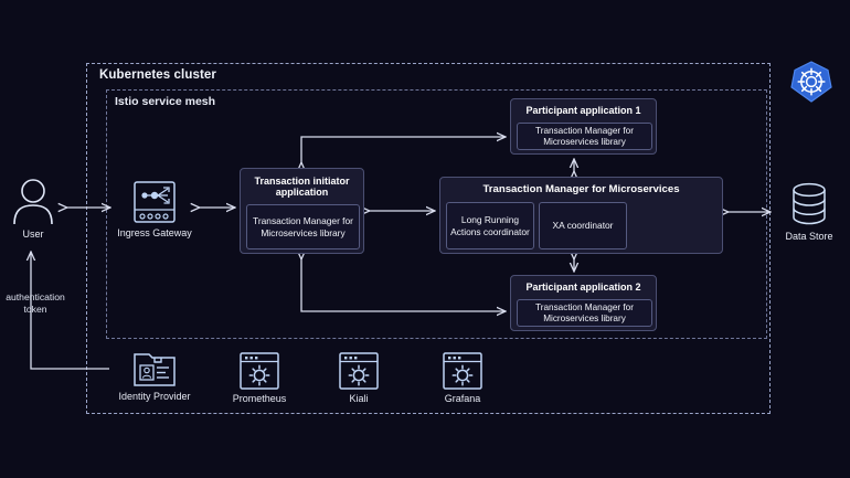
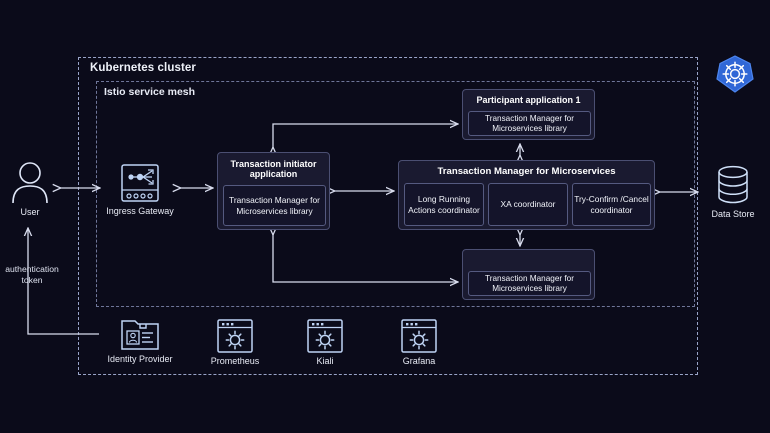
  Kubernetes cluster
  Istio service mesh
  User
  Ingress Gateway
  Data Store
  Transaction initiator application
  Transaction Manager for Microservices library
  Transaction Manager for Microservices
  Long Running Actions coordinator
  XA coordinator
+ Try-Confirm /Cancel coordinator
  Participant application 1
  Transaction Manager for Microservices library
- Participant application 2
  Transaction Manager for Microservices library
  authentication token
  Identity Provider
  Prometheus
  Kiali
  Grafana
